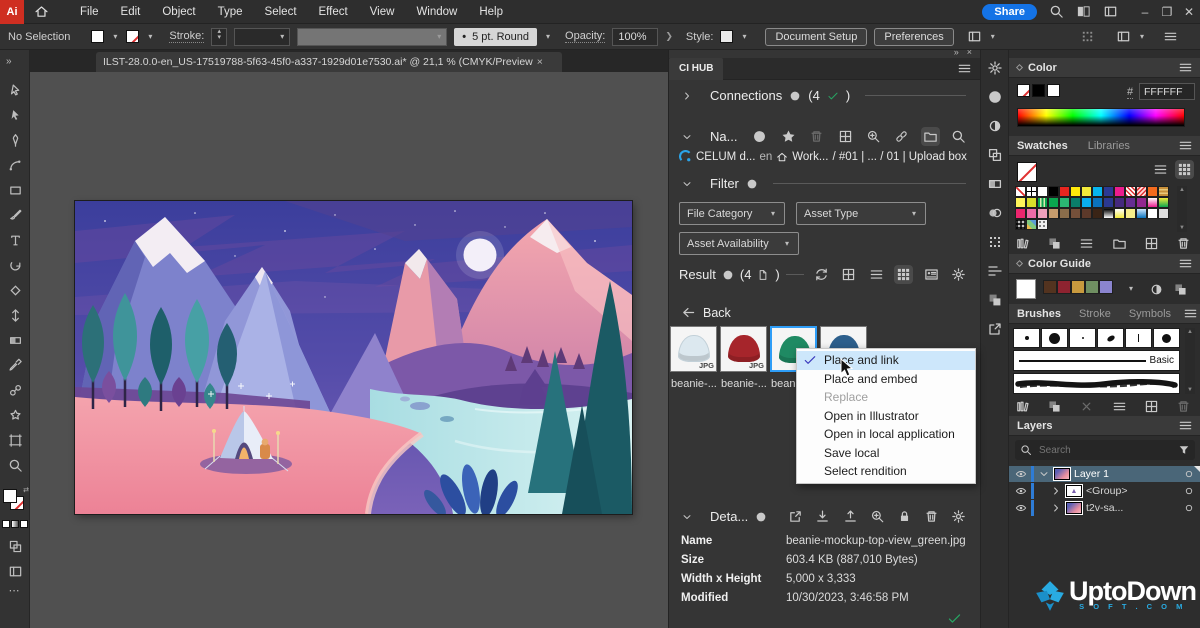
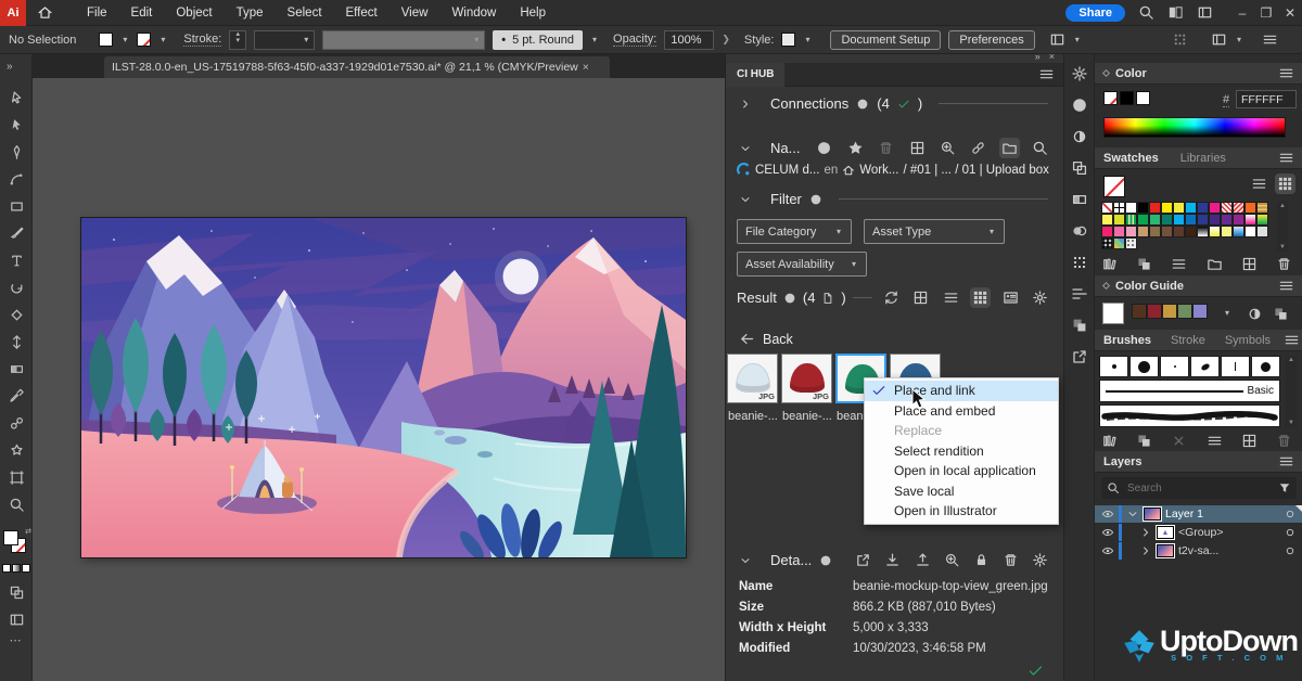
  Ai
  File
  Edit
  Object
  Type
  Select
  Effect
  View
  Window
  Help
  Share
  –
  ❐
  ✕
  No Selection
  ▾
  ▾
  Stroke:
  ▾
  ▾
  •
  5 pt. Round
  ▾
  Opacity:
  100%
  ❯
  Style:
  ▾
  Document Setup
  Preferences
  ▾
  ▾
  ILST-28.0.0-en_US-17519788-5f63-45f0-a337-1929d01e7530.ai* @ 21,1 % (CMYK/Preview
  ×
  »
  ⋯
  »
  ×
  CI HUB
  Connections
  (4
  )
  Na...
  CELUM d...
  en
  Work...
  / #01 | ... / 01 | Upload box
  Filter
  File Category
  ▾
  Asset Type
  ▾
  Asset Availability
  ▾
  Result
  (4
  )
  Back
  JPG
  JPG
  beanie-...
  beanie-...
  Place and link
  Place and embed
  Replace
- Open in Illustrator
+ Select rendition
  Open in local application
  Save local
- Select rendition
+ Open in Illustrator
  Deta...
  Name
  beanie-mockup-top-view_green.jpg
  Size
- 603.4 KB (887,010 Bytes)
+ 866.2 KB (887,010 Bytes)
  Width x Height
  5,000 x 3,333
  Modified
  10/30/2023, 3:46:58 PM
  Color
  #
  FFFFFF
  Swatches
  Libraries
  Color Guide
  ▾
  Brushes
  Stroke
  Symbols
  Basic
  Layers
  Search
  Layer 1
  <Group>
  t2v-sa...
  UptoDown
  S O F T . C O M
